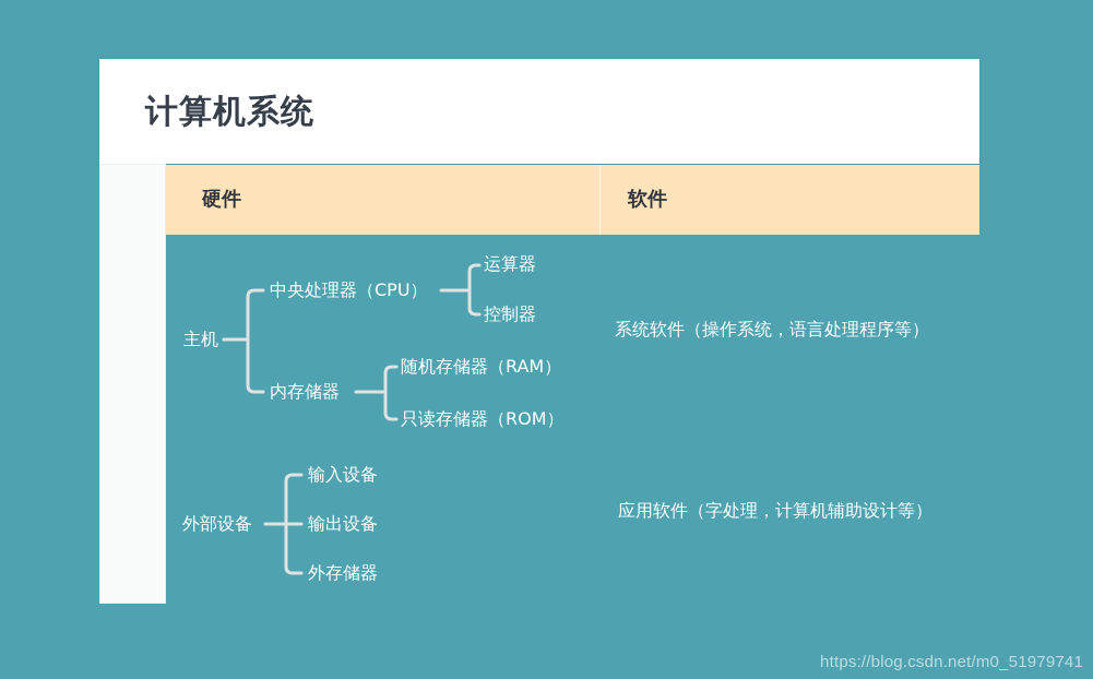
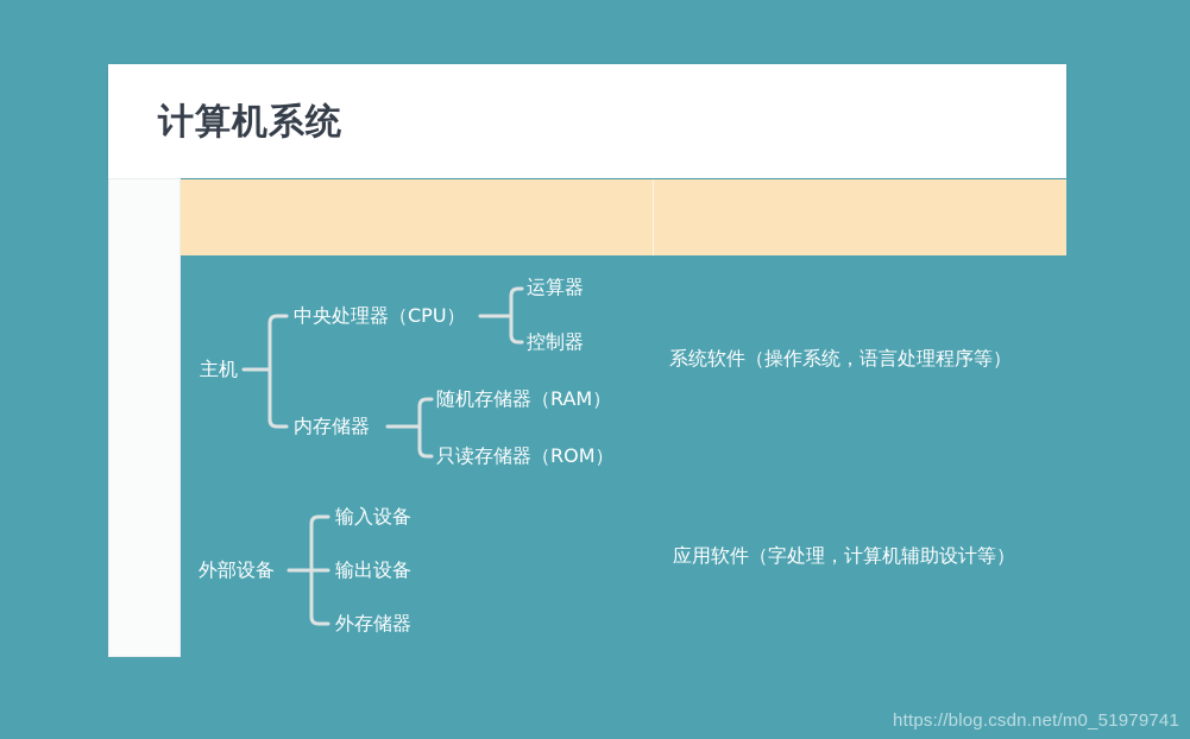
  计算机系统
- 硬件
- 软件
  主机
  中央处理器（CPU）
  运算器
  控制器
  内存储器
  随机存储器（RAM）
  只读存储器（ROM）
  外部设备
  输入设备
  输出设备
  外存储器
  系统软件（操作系统，语言处理程序等）
  应用软件（字处理，计算机辅助设计等）
  https://blog.csdn.net/m0_51979741
